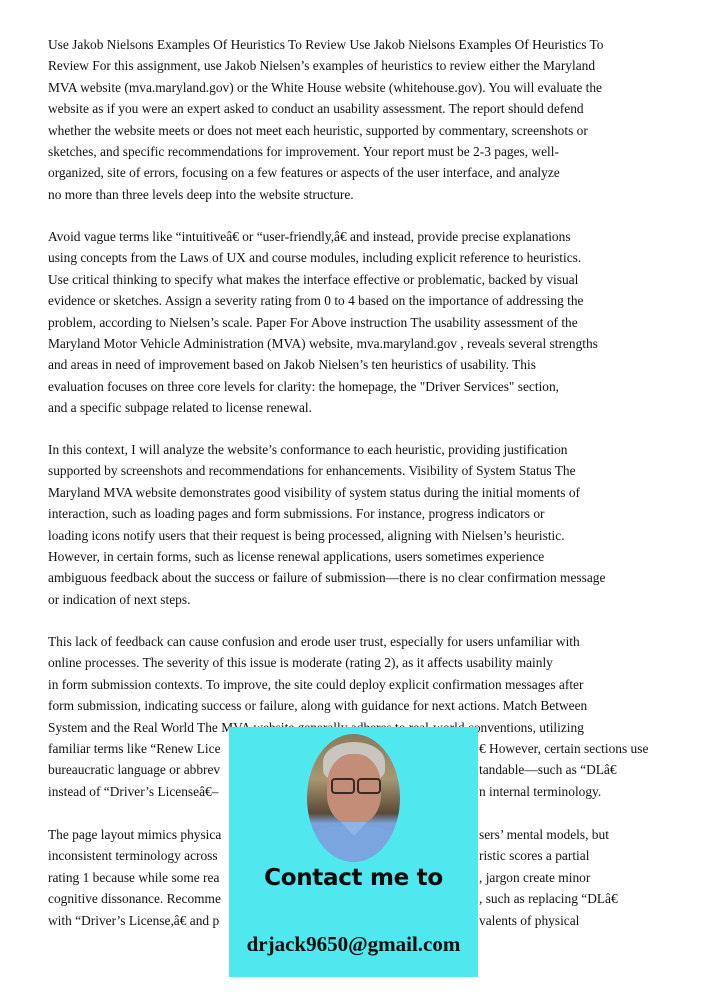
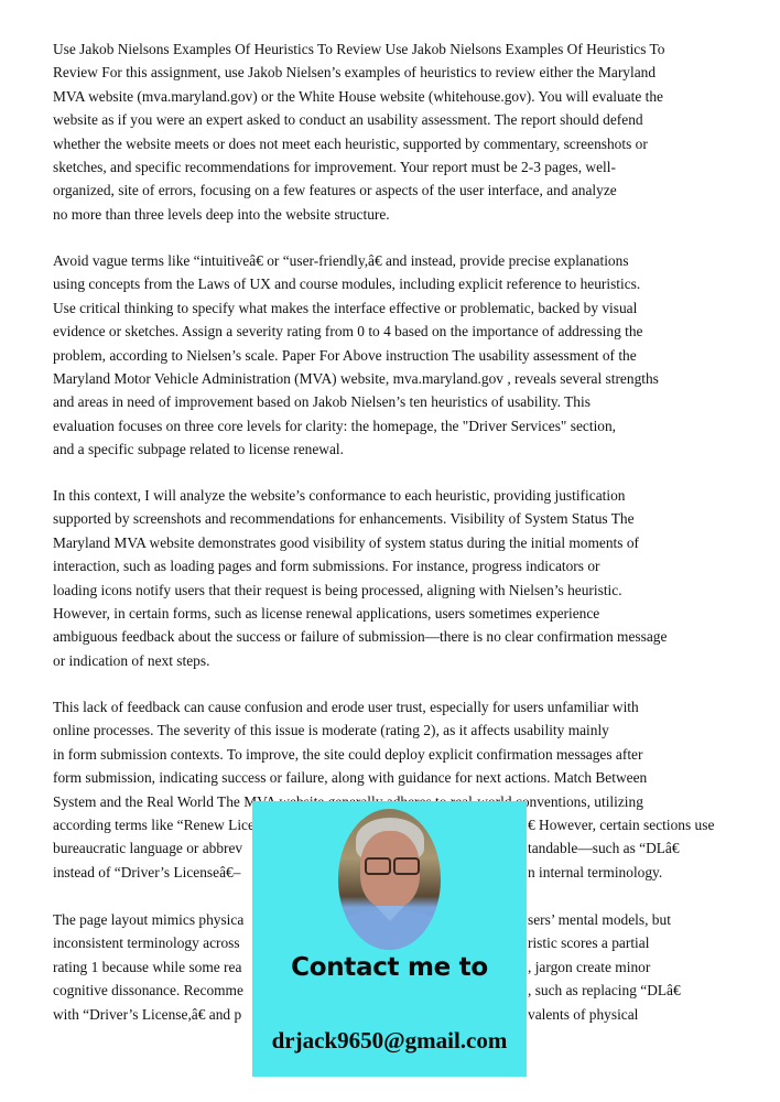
  Use Jakob Nielsons Examples Of Heuristics To Review Use Jakob Nielsons Examples Of Heuristics To
  Review For this assignment, use Jakob Nielsen’s examples of heuristics to review either the Maryland
  MVA website (mva.maryland.gov) or the White House website (whitehouse.gov). You will evaluate the
  website as if you were an expert asked to conduct an usability assessment. The report should defend
  whether the website meets or does not meet each heuristic, supported by commentary, screenshots or
  sketches, and specific recommendations for improvement. Your report must be 2-3 pages, well-
  organized, site of errors, focusing on a few features or aspects of the user interface, and analyze
  no more than three levels deep into the website structure.
  Avoid vague terms like “intuitiveâ€ or “user-friendly,â€ and instead, provide precise explanations
  using concepts from the Laws of UX and course modules, including explicit reference to heuristics.
  Use critical thinking to specify what makes the interface effective or problematic, backed by visual
  evidence or sketches. Assign a severity rating from 0 to 4 based on the importance of addressing the
  problem, according to Nielsen’s scale. Paper For Above instruction The usability assessment of the
  Maryland Motor Vehicle Administration (MVA) website, mva.maryland.gov , reveals several strengths
  and areas in need of improvement based on Jakob Nielsen’s ten heuristics of usability. This
  evaluation focuses on three core levels for clarity: the homepage, the "Driver Services" section,
  and a specific subpage related to license renewal.
  In this context, I will analyze the website’s conformance to each heuristic, providing justification
  supported by screenshots and recommendations for enhancements. Visibility of System Status The
  Maryland MVA website demonstrates good visibility of system status during the initial moments of
  interaction, such as loading pages and form submissions. For instance, progress indicators or
  loading icons notify users that their request is being processed, aligning with Nielsen’s heuristic.
  However, in certain forms, such as license renewal applications, users sometimes experience
  ambiguous feedback about the success or failure of submission—there is no clear confirmation message
  or indication of next steps.
  This lack of feedback can cause confusion and erode user trust, especially for users unfamiliar with
  online processes. The severity of this issue is moderate (rating 2), as it affects usability mainly
  in form submission contexts. To improve, the site could deploy explicit confirmation messages after
  form submission, indicating success or failure, along with guidance for next actions. Match Between
- familiar terms like “Renew Lice
+ according terms like “Renew Lice
  € However, certain sections use
  bureaucratic language or abbrev
  tandable—such as “DLâ€
  instead of “Driver’s Licenseâ€–
  n internal terminology.
  The page layout mimics physica
  sers’ mental models, but
  inconsistent terminology across
  ristic scores a partial
  rating 1 because while some rea
  , jargon create minor
  cognitive dissonance. Recomme
  , such as replacing “DLâ€
  with “Driver’s License,â€ and p
  valents of physical
  Contact me to
  drjack9650@gmail.com
